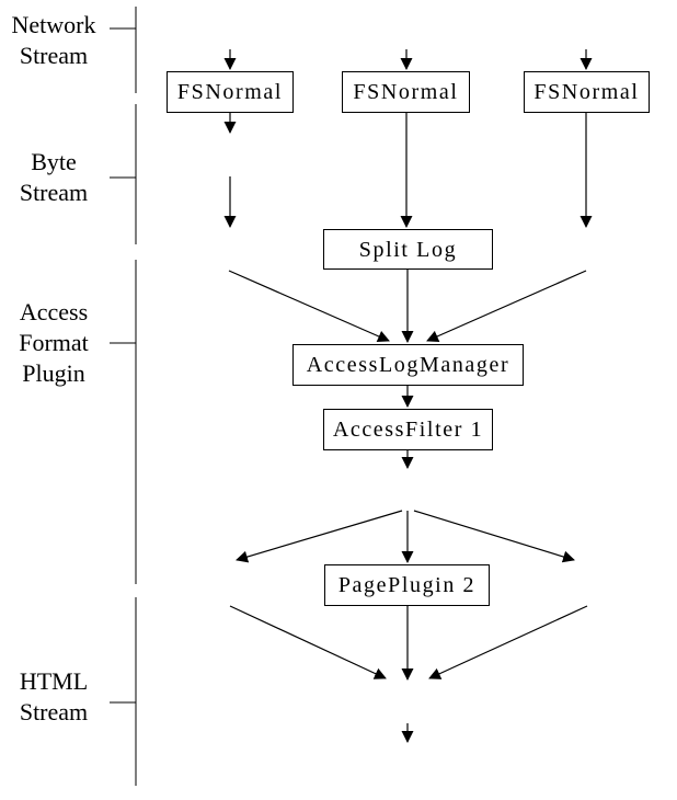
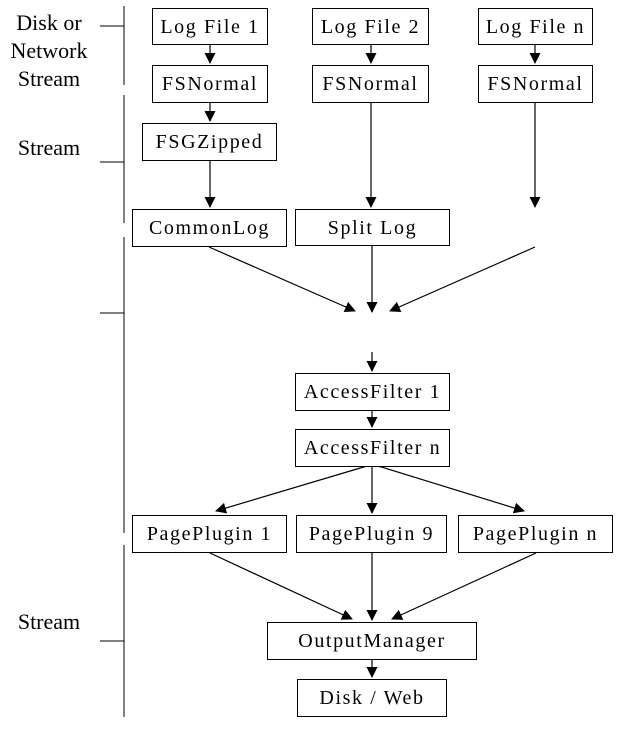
+ Disk or
  Network
  Stream
- Byte
  Stream
- Access
- Format
- Plugin
- HTML
  Stream
+ Log File 1
+ Log File 2
+ Log File n
  FSNormal
  FSNormal
  FSNormal
+ FSGZipped
+ CommonLog
  Split Log
- AccessLogManager
  AccessFilter 1
+ AccessFilter n
+ PagePlugin 1
- PagePlugin 2
+ PagePlugin 9
+ PagePlugin n
+ OutputManager
+ Disk / Web
